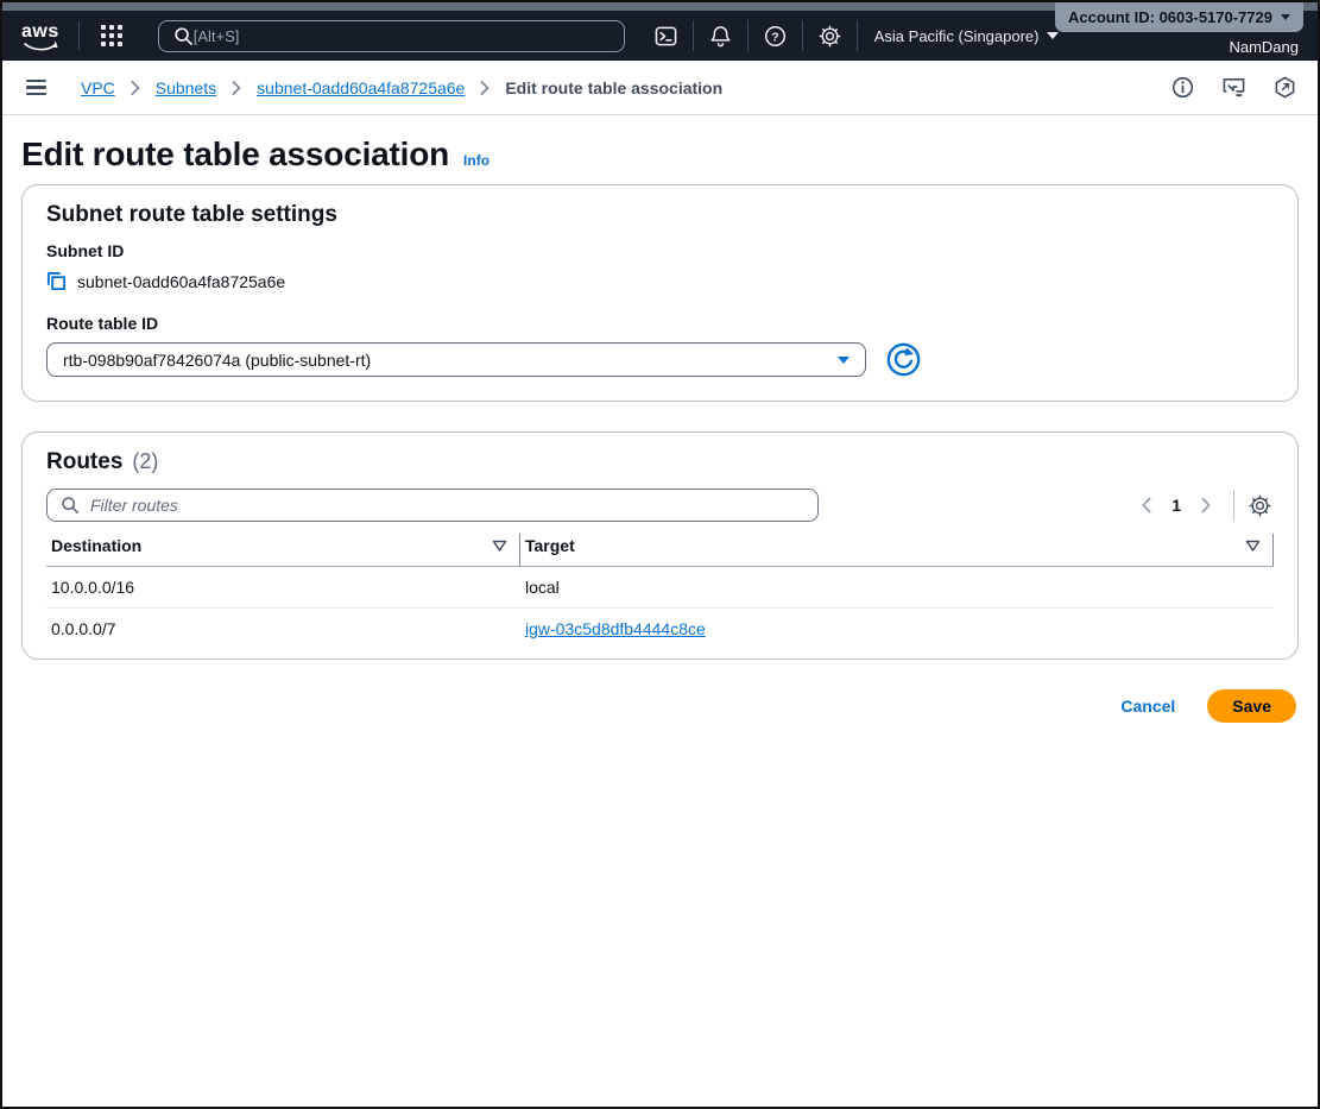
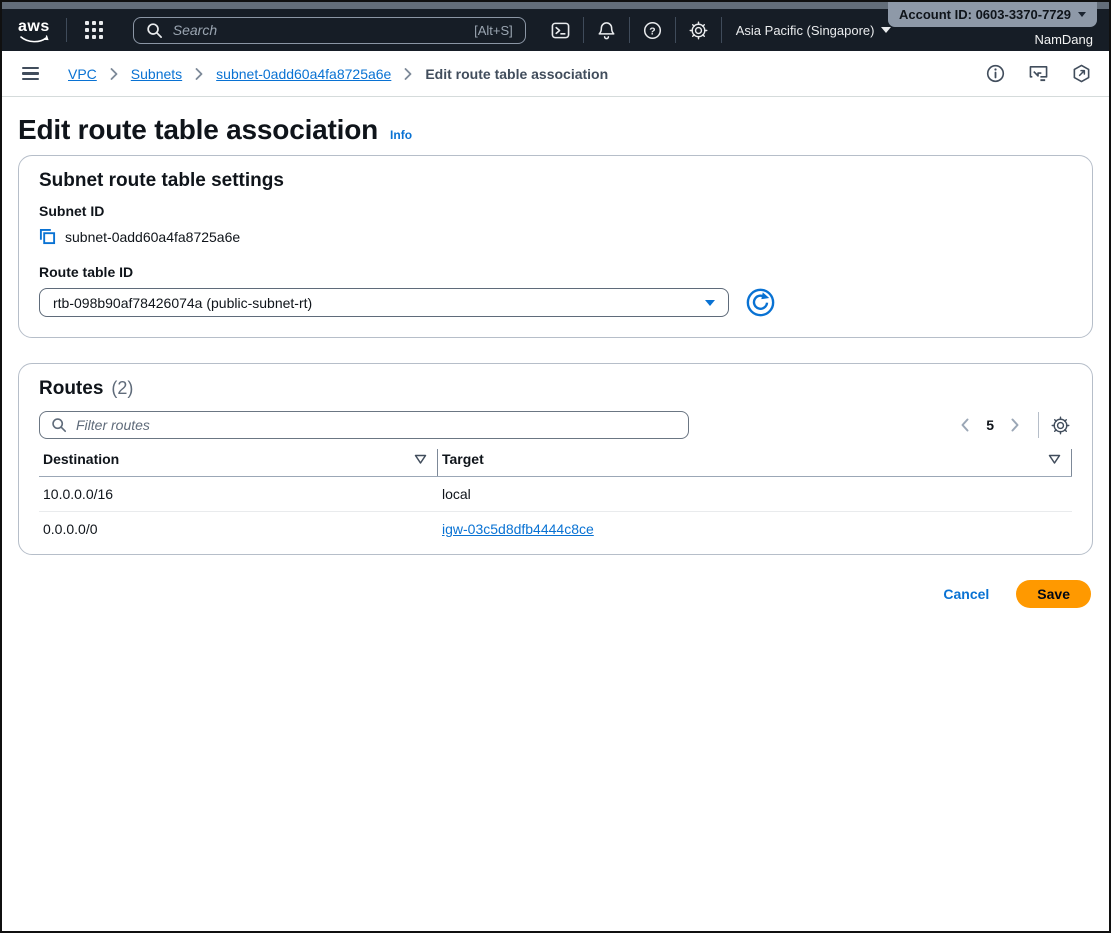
  aws
+ Search
  [Alt+S]
  ?
  Asia Pacific (Singapore)
- Account ID: 0603-5170-7729
+ Account ID: 0603-3370-7729
  NamDang
  VPC
  Subnets
  subnet-0add60a4fa8725a6e
  Edit route table association
  Edit route table association
  Info
  Subnet route table settings
  Subnet ID
  subnet-0add60a4fa8725a6e
  Route table ID
  rtb-098b90af78426074a (public-subnet-rt)
  Routes
  (2)
  Filter routes
- 1
+ 5
  Destination
  Target
  10.0.0.0/16
  local
- 0.0.0.0/7
+ 0.0.0.0/0
  igw-03c5d8dfb4444c8ce
  Cancel
  Save
